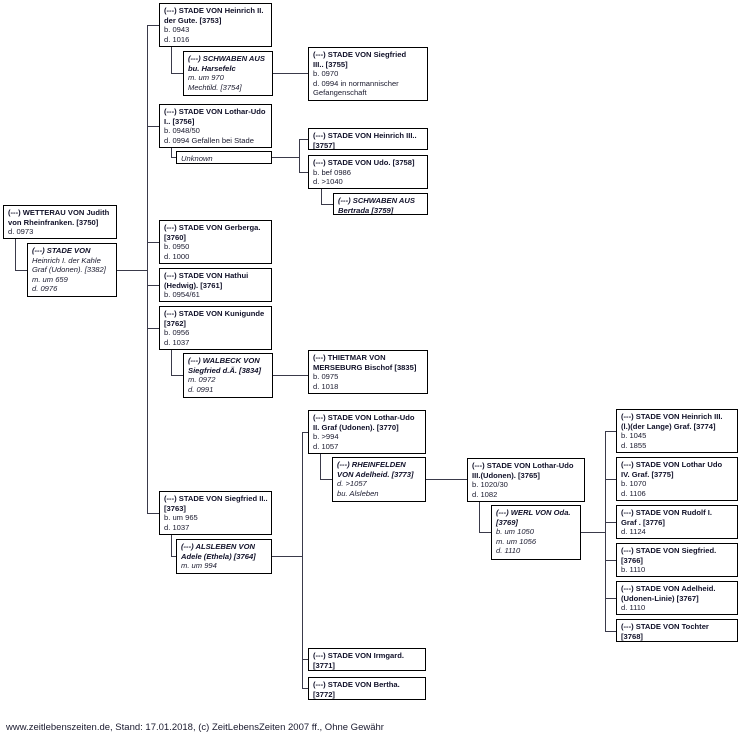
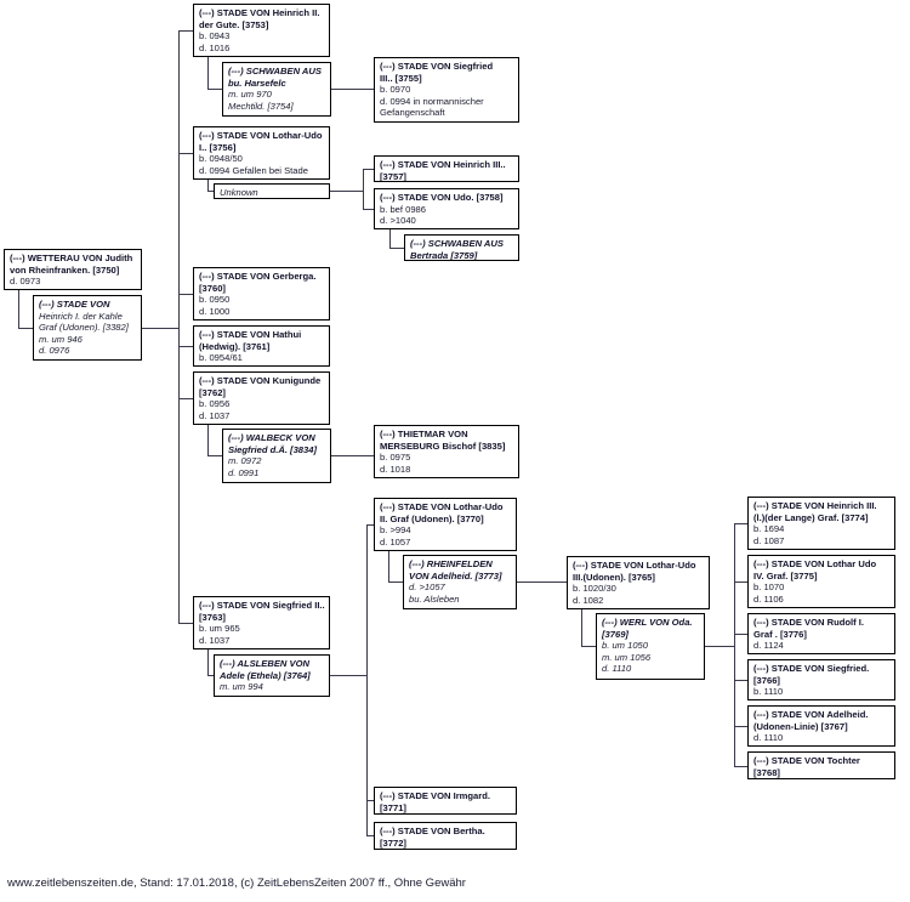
  (---) STADE VON Heinrich II.
  der Gute. [3753]
  b. 0943
  d. 1016
  (---) SCHWABEN AUS
  bu. Harsefelc
  m. um 970
  Mechtild. [3754]
  (---) STADE VON Siegfried
  III.. [3755]
  b. 0970
  d. 0994 in normannischer
  Gefangenschaft
  (---) STADE VON Lothar-Udo
  I.. [3756]
  b. 0948/50
  d. 0994 Gefallen bei Stade
  Unknown
  (---) STADE VON Heinrich III..
  [3757]
  (---) STADE VON Udo. [3758]
  b. bef 0986
  d. >1040
  (---) SCHWABEN AUS
  Bertrada [3759]
  (---) WETTERAU VON Judith
  von Rheinfranken. [3750]
  d. 0973
  (---) STADE VON
  Heinrich I. der Kahle
  Graf (Udonen). [3382]
- m. um 659
+ m. um 946
  d. 0976
  (---) STADE VON Gerberga.
  [3760]
  b. 0950
  d. 1000
  (---) STADE VON Hathui
  (Hedwig). [3761]
  b. 0954/61
  (---) STADE VON Kunigunde
  [3762]
  b. 0956
  d. 1037
  (---) WALBECK VON
  Siegfried d.Ä. [3834]
  m. 0972
  d. 0991
  (---) THIETMAR VON
  MERSEBURG Bischof [3835]
  b. 0975
  d. 1018
  (---) STADE VON Lothar-Udo
  II. Graf (Udonen). [3770]
  b. >994
  d. 1057
  (---) RHEINFELDEN
  VON Adelheid. [3773]
  d. >1057
  bu. Alsleben
  (---) STADE VON Lothar-Udo
  III.(Udonen). [3765]
  b. 1020/30
  d. 1082
  (---) WERL VON Oda.
  [3769]
  b. um 1050
  m. um 1056
  d. 1110
  (---) STADE VON Heinrich III.
  (l.)(der Lange) Graf. [3774]
- b. 1045
+ b. 1694
- d. 1855
+ d. 1087
  (---) STADE VON Lothar Udo
  IV. Graf. [3775]
  b. 1070
  d. 1106
  (---) STADE VON Rudolf I.
  Graf . [3776]
  d. 1124
  (---) STADE VON Siegfried.
  [3766]
  b. 1110
  (---) STADE VON Adelheid.
  (Udonen-Linie) [3767]
  d. 1110
  (---) STADE VON Tochter
  [3768]
  (---) STADE VON Siegfried II..
  [3763]
  b. um 965
  d. 1037
  (---) ALSLEBEN VON
  Adele (Ethela) [3764]
  m. um 994
  (---) STADE VON Irmgard.
  [3771]
  (---) STADE VON Bertha.
  [3772]
  www.zeitlebenszeiten.de, Stand: 17.01.2018, (c) ZeitLebensZeiten 2007 ff., Ohne Gewähr
